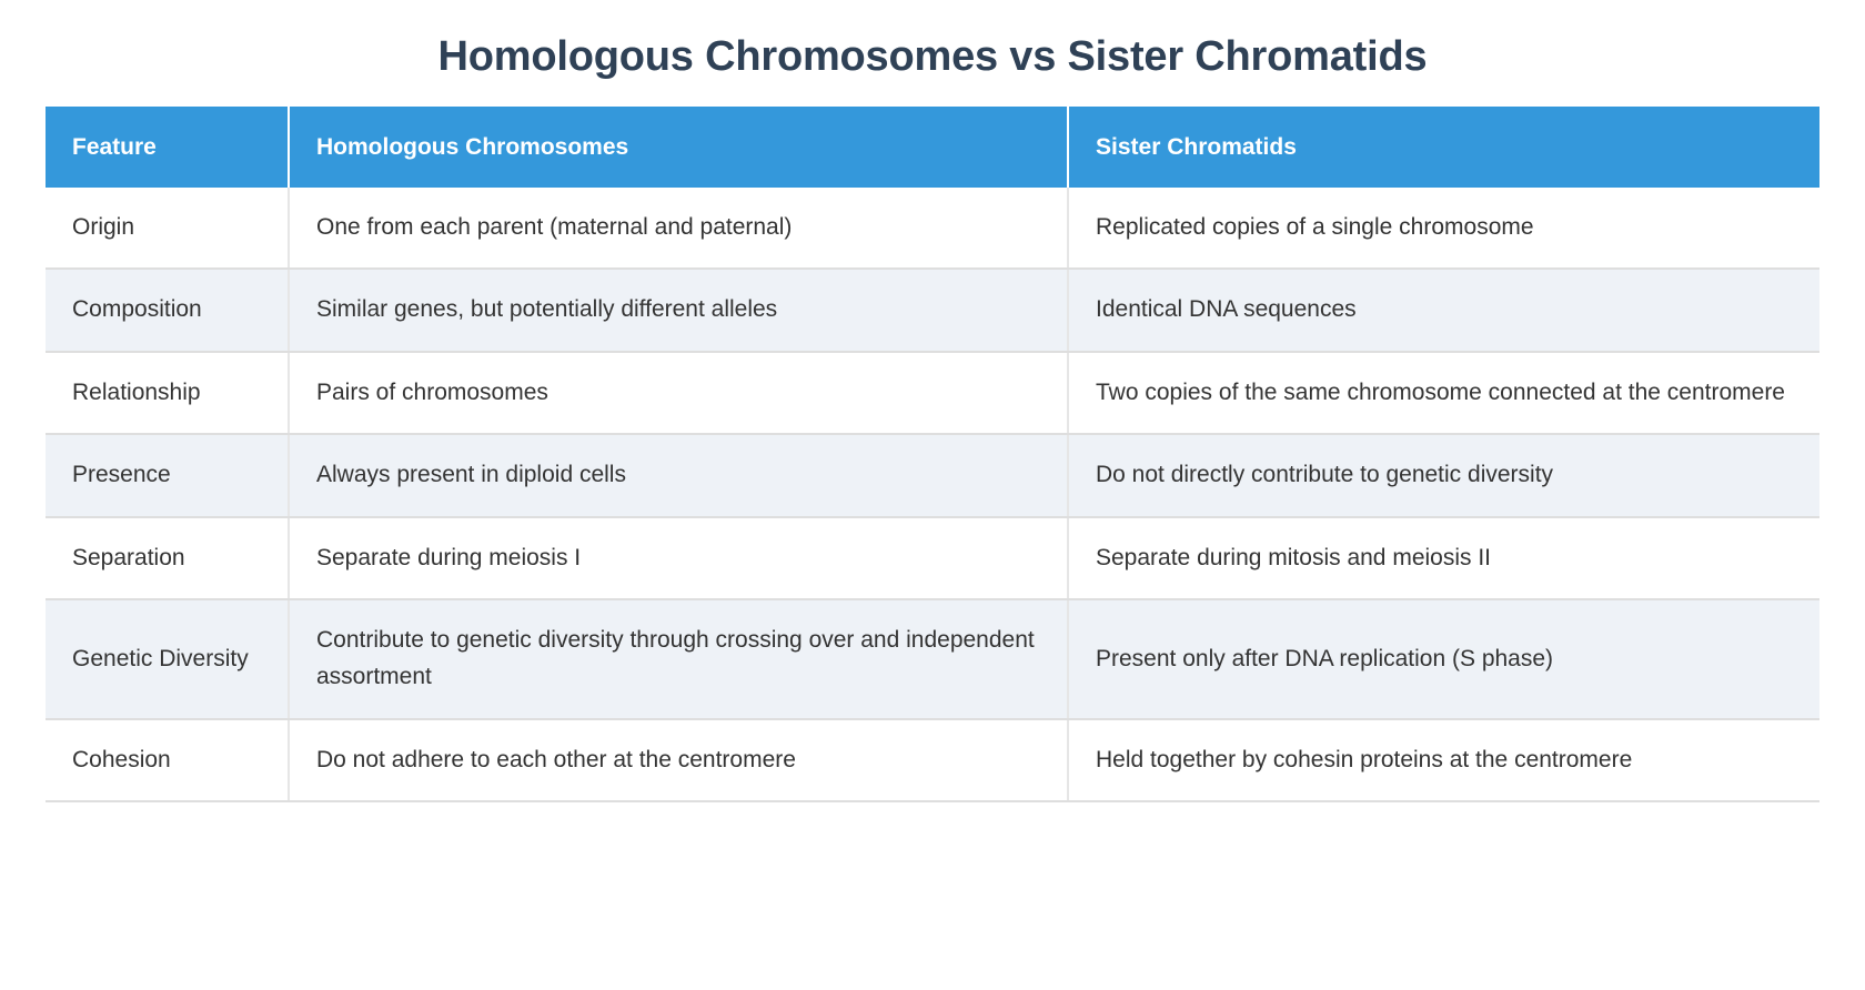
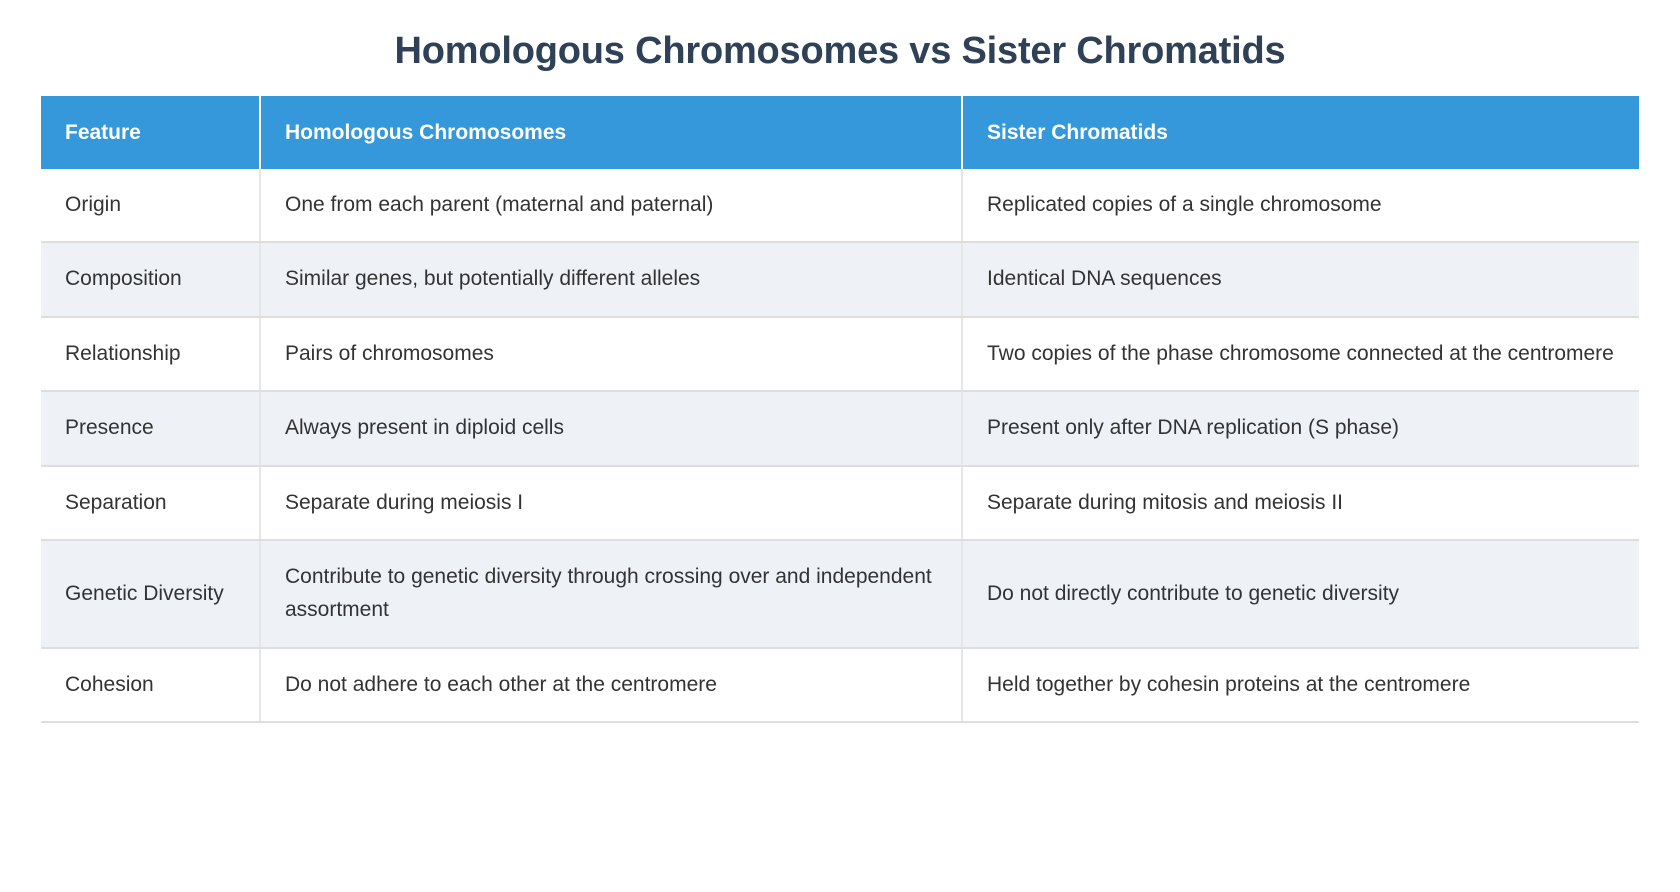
  Homologous Chromosomes vs Sister Chromatids
  Feature	Homologous Chromosomes	Sister Chromatids
  Origin	One from each parent (maternal and paternal)	Replicated copies of a single chromosome
  Composition	Similar genes, but potentially different alleles	Identical DNA sequences
- Relationship	Pairs of chromosomes	Two copies of the same chromosome connected at the centromere
+ Relationship	Pairs of chromosomes	Two copies of the phase chromosome connected at the centromere
- Presence	Always present in diploid cells	Do not directly contribute to genetic diversity
+ Presence	Always present in diploid cells	Present only after DNA replication (S phase)
  Separation	Separate during meiosis I	Separate during mitosis and meiosis II
- Genetic Diversity	Contribute to genetic diversity through crossing over and independent assortment	Present only after DNA replication (S phase)
+ Genetic Diversity	Contribute to genetic diversity through crossing over and independent assortment	Do not directly contribute to genetic diversity
  Cohesion	Do not adhere to each other at the centromere	Held together by cohesin proteins at the centromere
